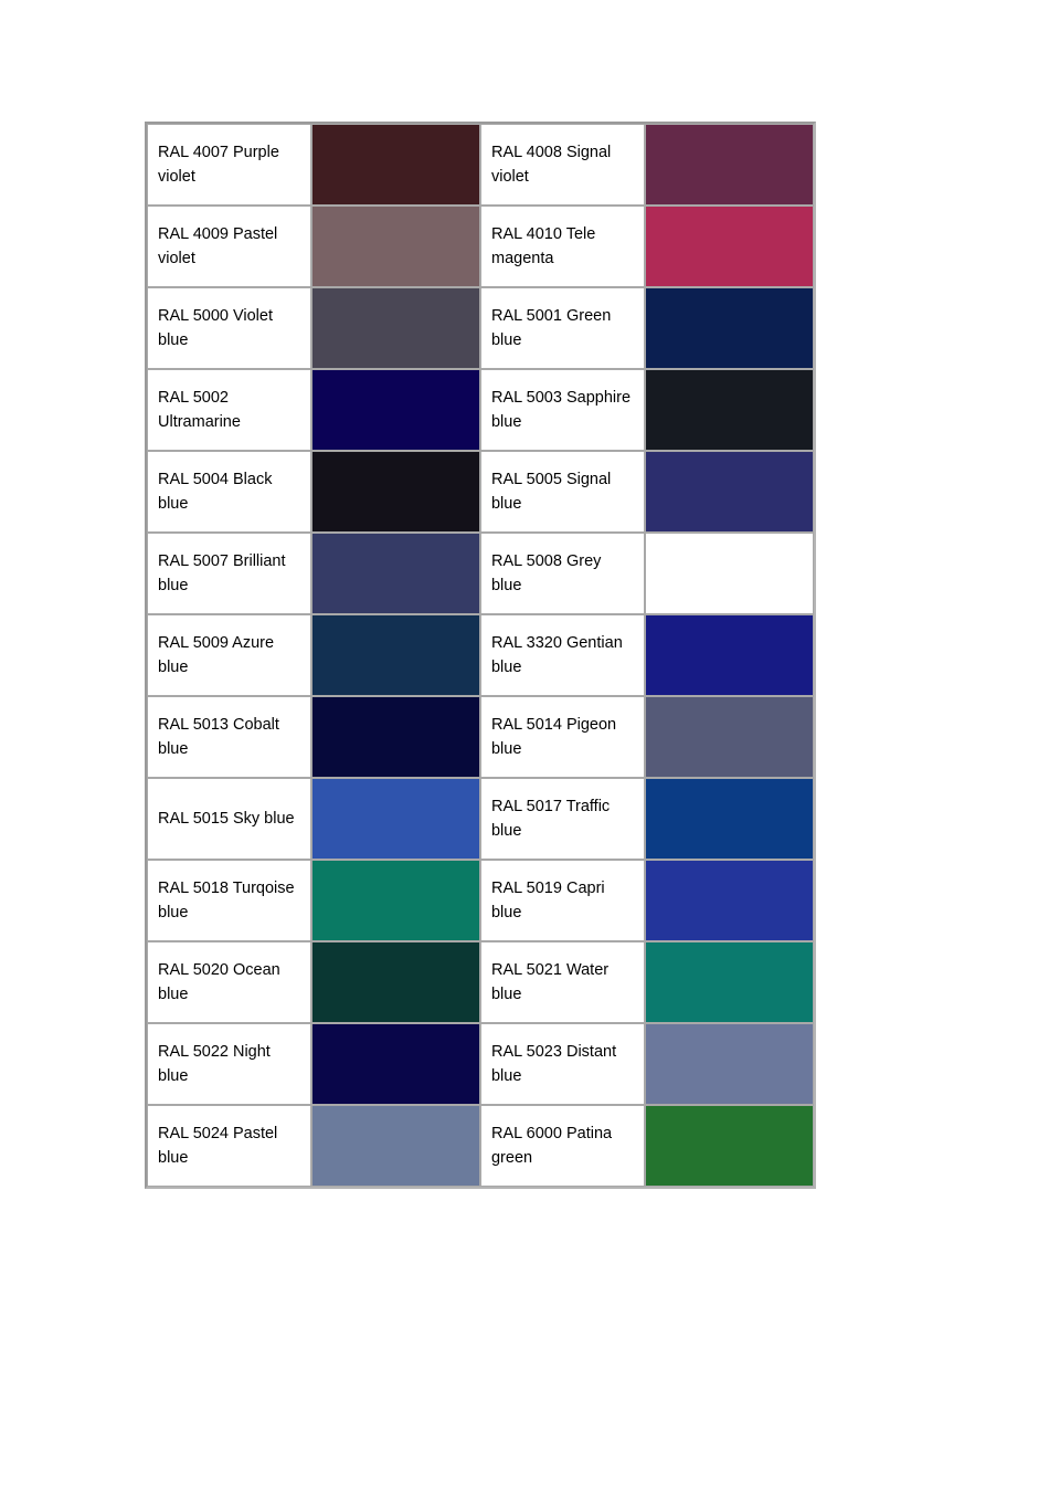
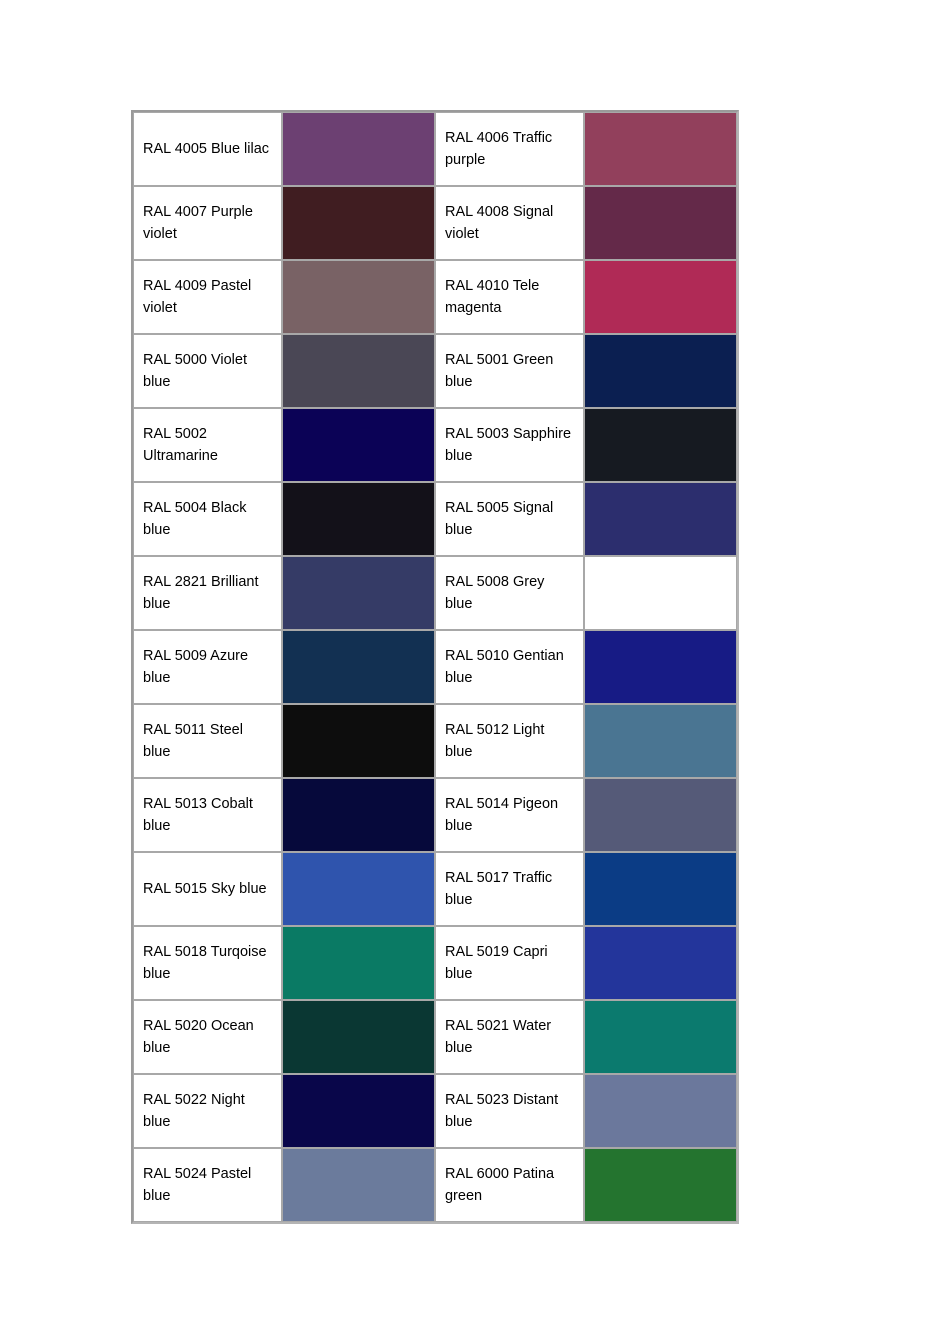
+ RAL 4005 Blue lilac		RAL 4006 Traffic purple
  RAL 4007 Purple violet		RAL 4008 Signal violet
  RAL 4009 Pastel violet		RAL 4010 Tele magenta
  RAL 5000 Violet blue		RAL 5001 Green blue
  RAL 5002 Ultramarine		RAL 5003 Sapphire blue
  RAL 5004 Black blue		RAL 5005 Signal blue
- RAL 5007 Brilliant blue		RAL 5008 Grey blue
+ RAL 2821 Brilliant blue		RAL 5008 Grey blue
- RAL 5009 Azure blue		RAL 3320 Gentian blue
+ RAL 5009 Azure blue		RAL 5010 Gentian blue
+ RAL 5011 Steel blue		RAL 5012 Light blue
  RAL 5013 Cobalt blue		RAL 5014 Pigeon blue
  RAL 5015 Sky blue		RAL 5017 Traffic blue
  RAL 5018 Turqoise blue		RAL 5019 Capri blue
  RAL 5020 Ocean blue		RAL 5021 Water blue
  RAL 5022 Night blue		RAL 5023 Distant blue
  RAL 5024 Pastel blue		RAL 6000 Patina green
